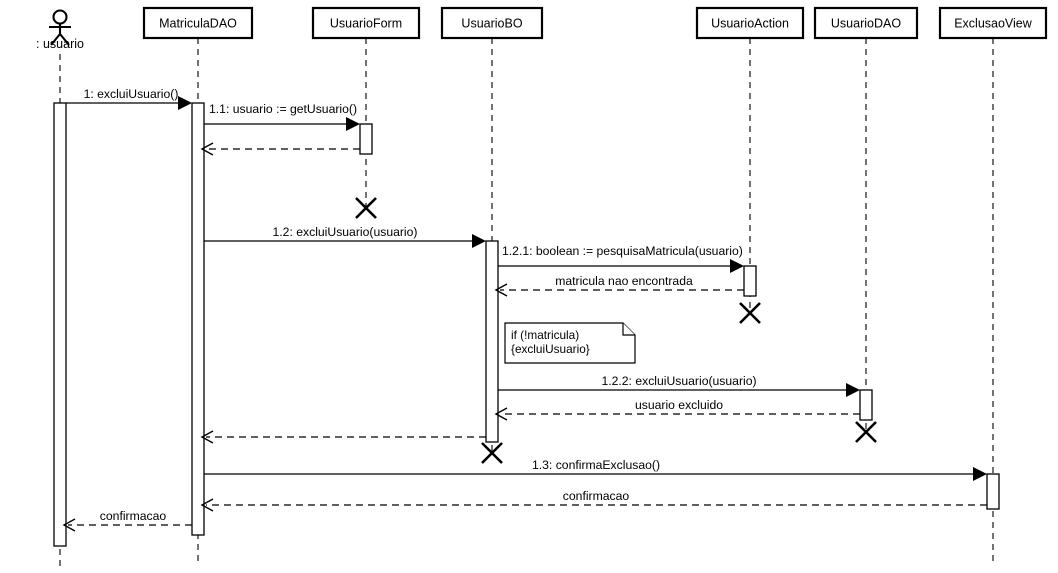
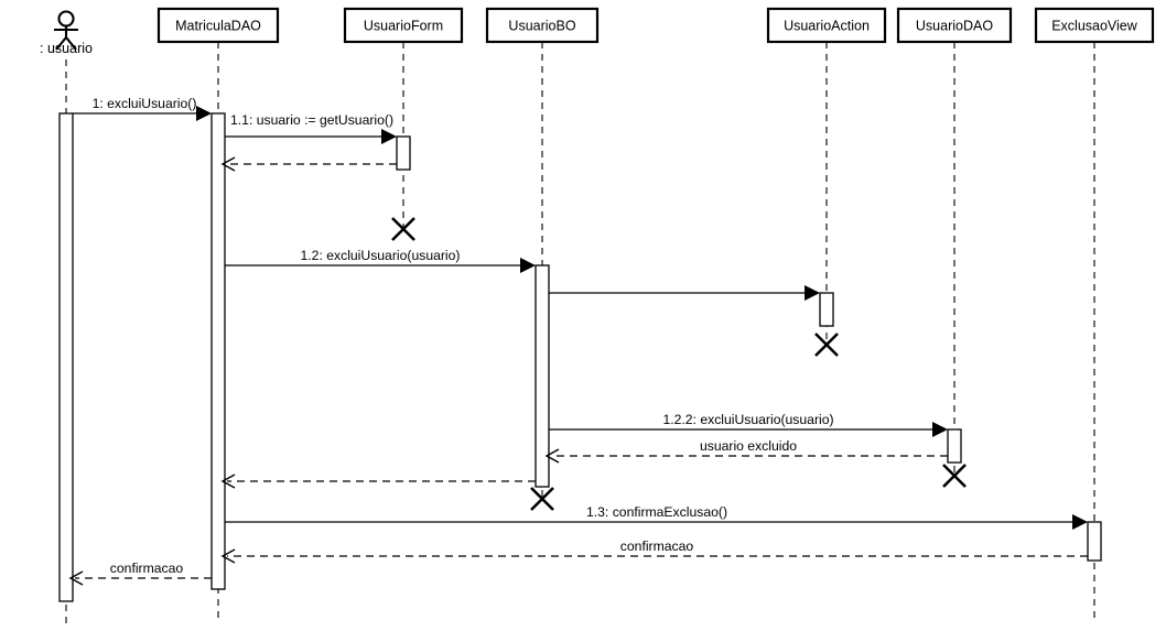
  : usuario
  MatriculaDAO
  UsuarioForm
  UsuarioBO
  UsuarioAction
  UsuarioDAO
  ExclusaoView
  1: excluiUsuario()
  1.1: usuario := getUsuario()
  1.2: excluiUsuario(usuario)
- 1.2.1: boolean := pesquisaMatricula(usuario)
- matricula nao encontrada
- if (!matricula)
- {excluiUsuario}
  1.2.2: excluiUsuario(usuario)
  usuario excluido
  1.3: confirmaExclusao()
  confirmacao
  confirmacao
